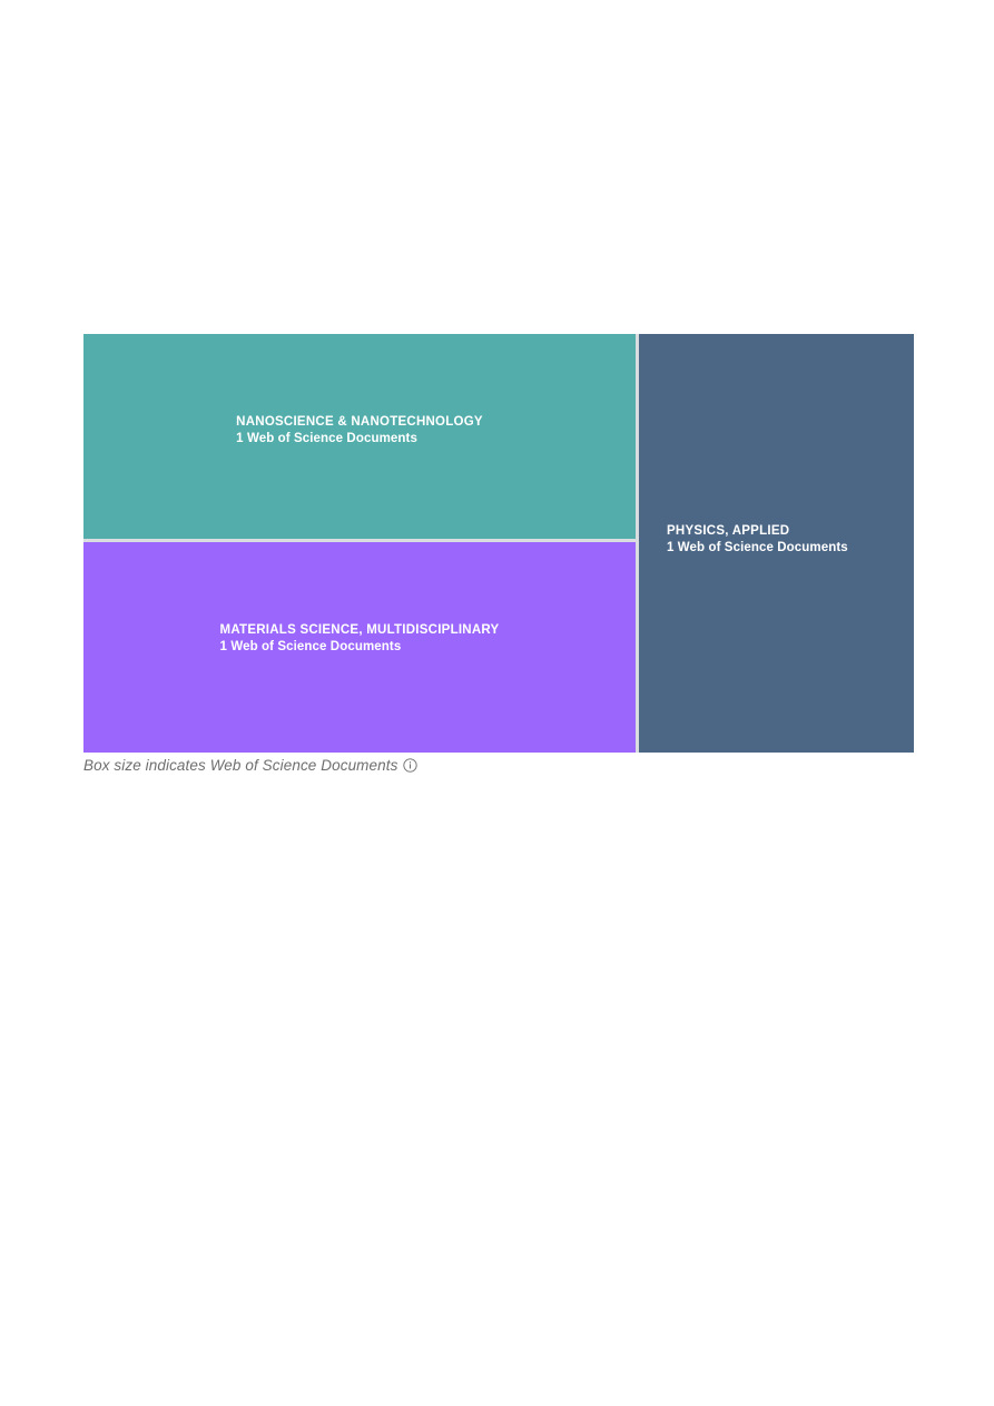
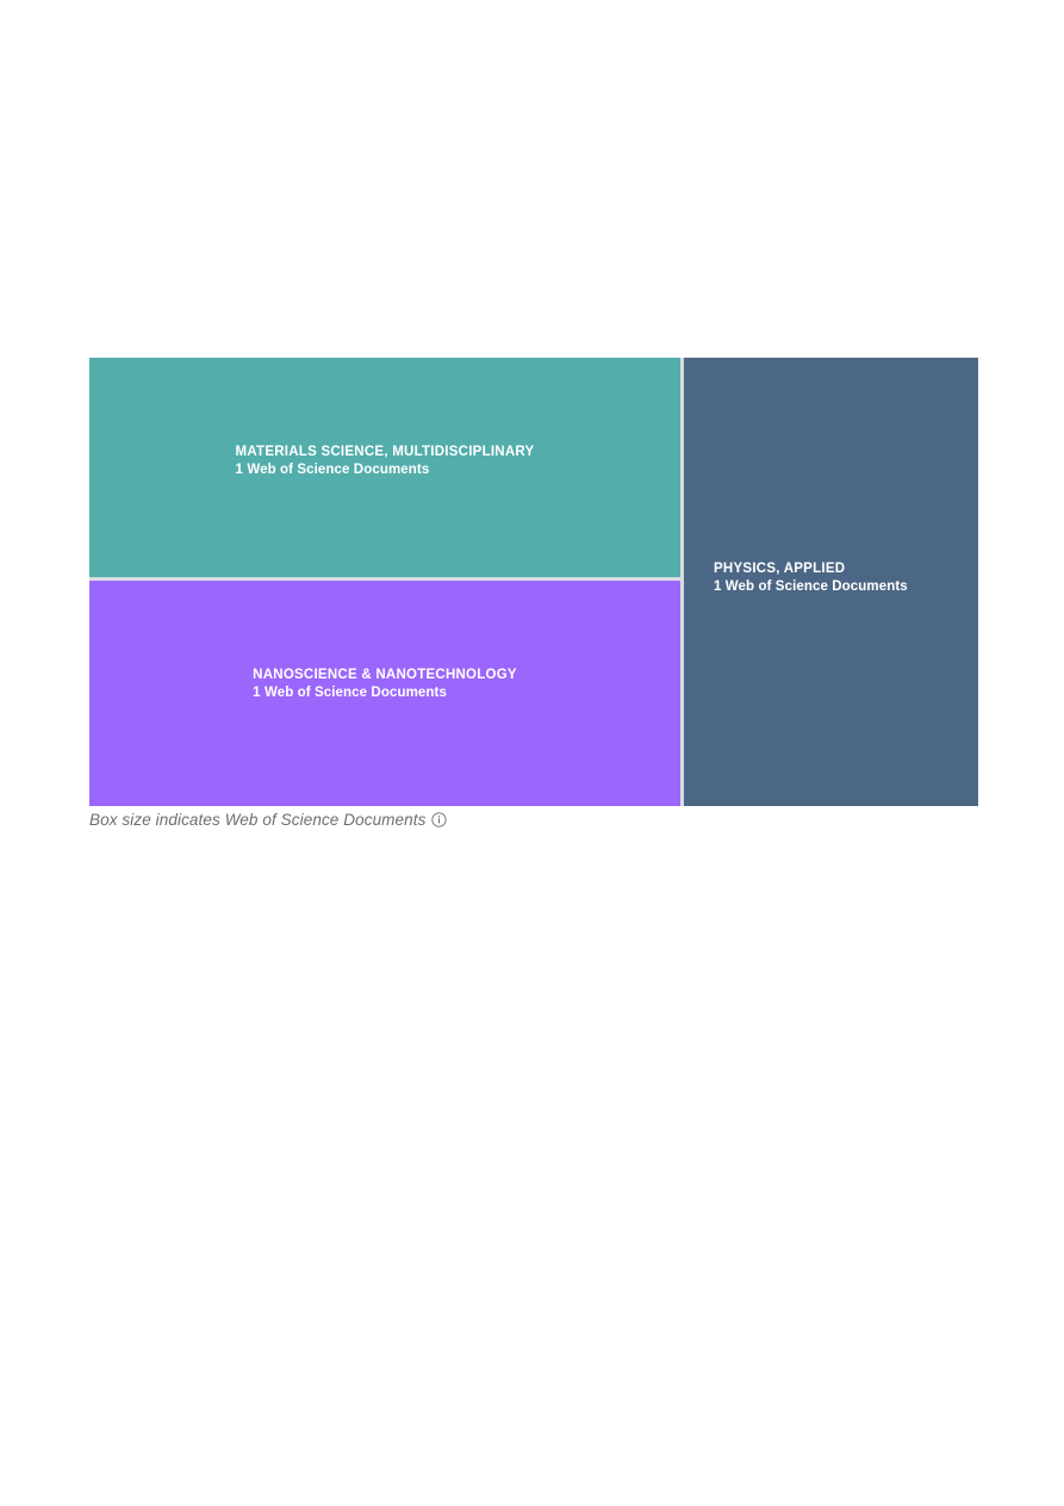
- NANOSCIENCE & NANOTECHNOLOGY
+ MATERIALS SCIENCE, MULTIDISCIPLINARY
  1 Web of Science Documents
- MATERIALS SCIENCE, MULTIDISCIPLINARY
+ NANOSCIENCE & NANOTECHNOLOGY
  1 Web of Science Documents
  PHYSICS, APPLIED
  1 Web of Science Documents
  Box size indicates Web of Science Documents
